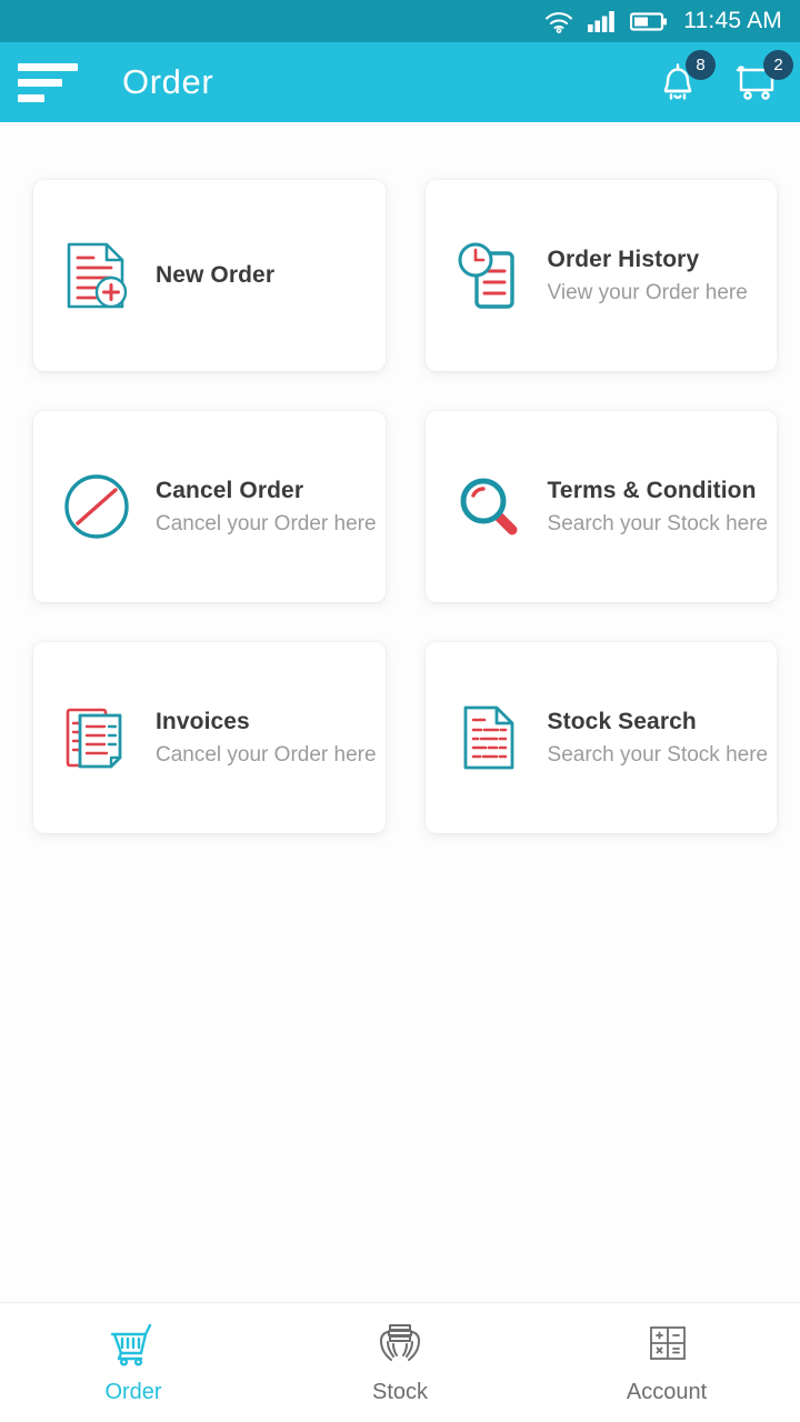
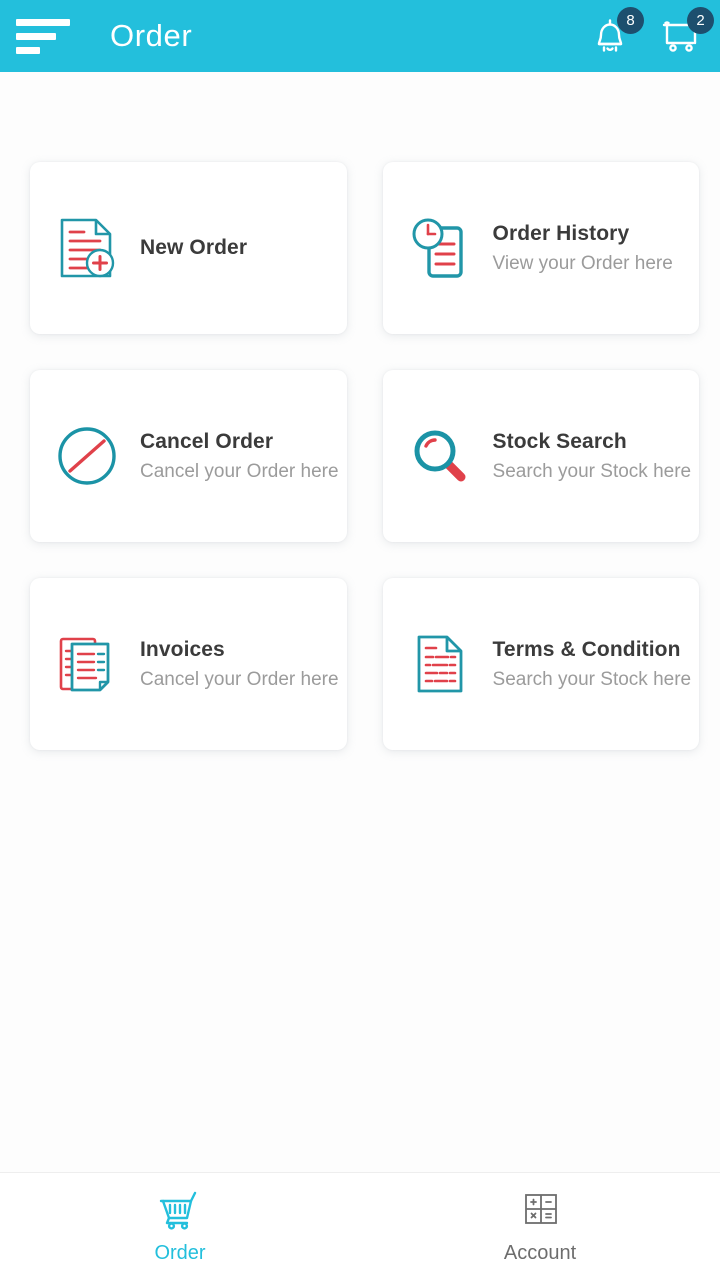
- 11:45 AM
  Order
  8
  2
  New Order
  Order History
  View your Order here
  Cancel Order
  Cancel your Order here
- Terms & Condition
+ Stock Search
  Search your Stock here
  Invoices
  Cancel your Order here
- Stock Search
+ Terms & Condition
  Search your Stock here
  Order
- Stock
  Account
